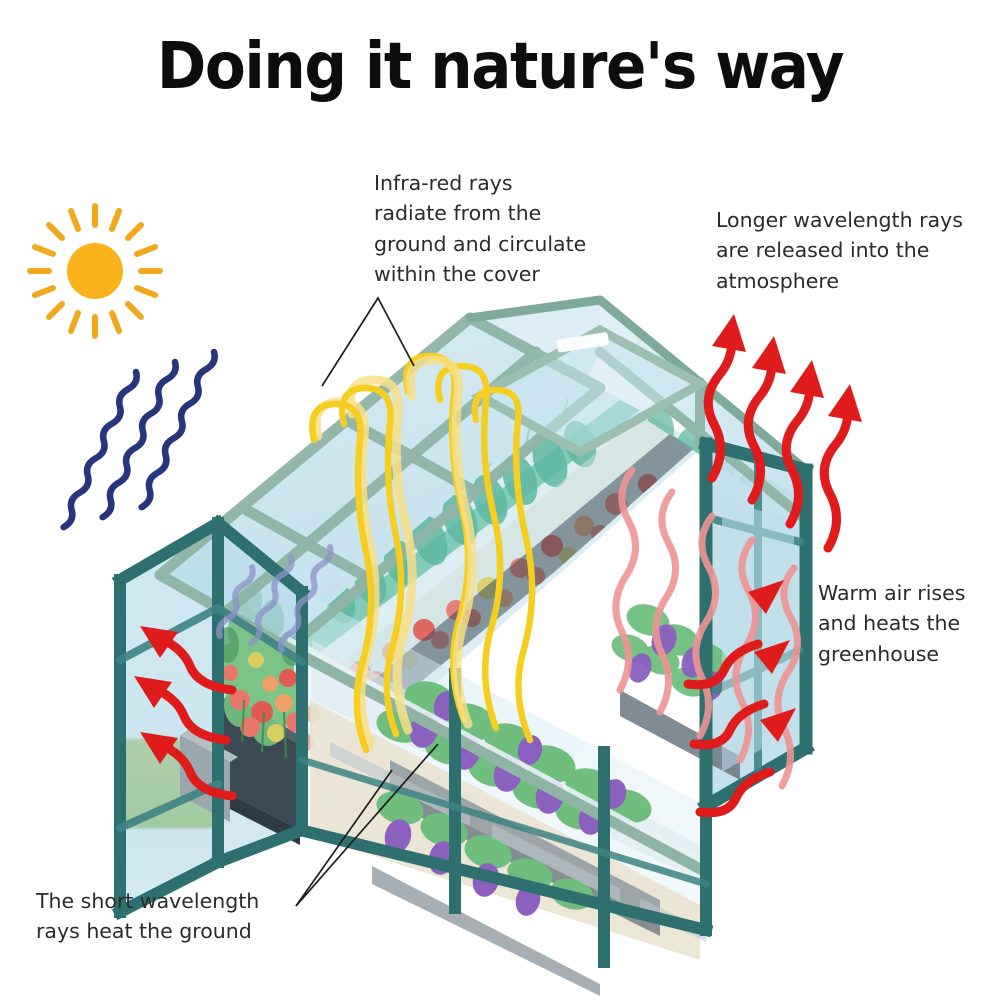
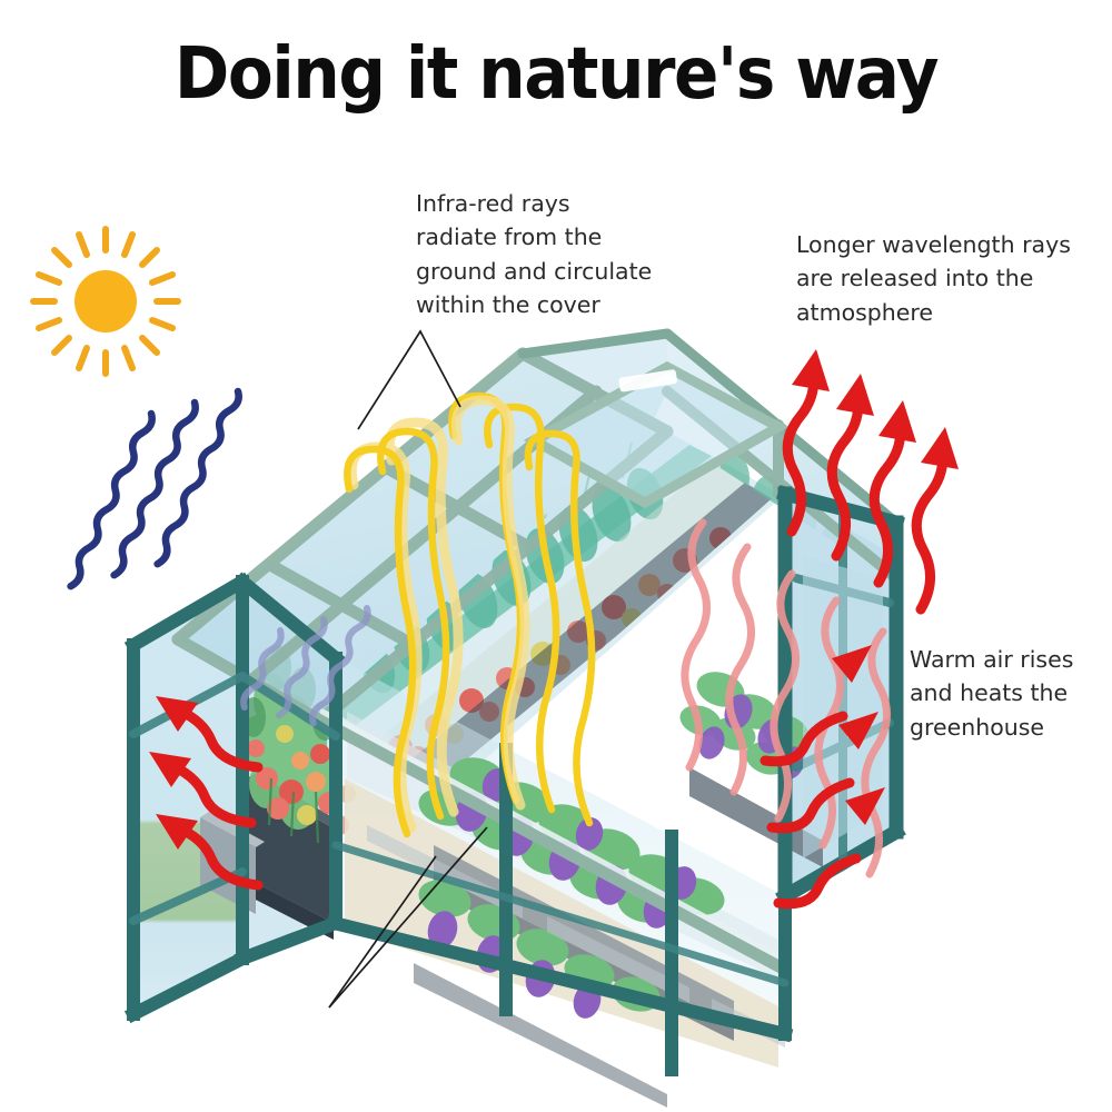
  Doing it nature's way
  Infra-red rays
  radiate from the
  ground and circulate
  within the cover
  Longer wavelength rays
  are released into the
  atmosphere
  Warm air rises
  and heats the
  greenhouse
- The short wavelength
- rays heat the ground
